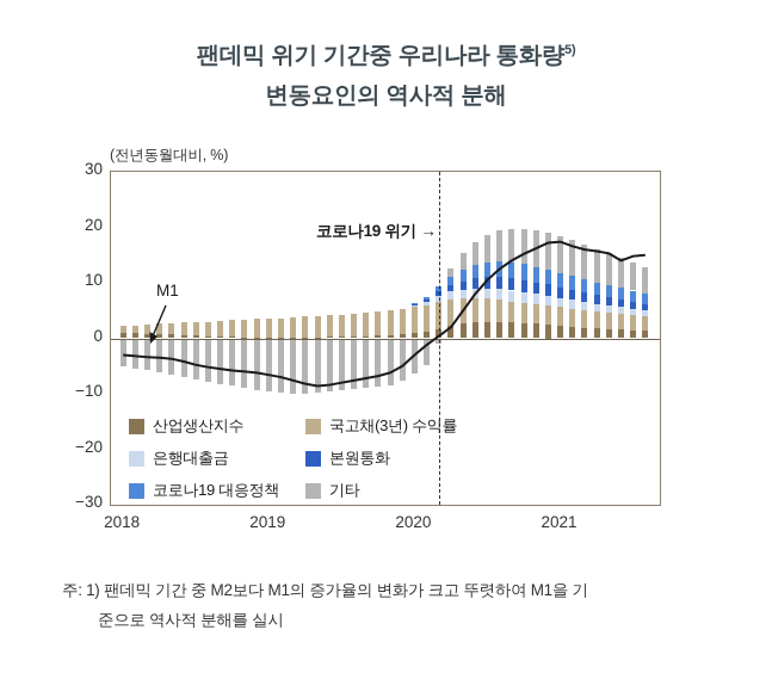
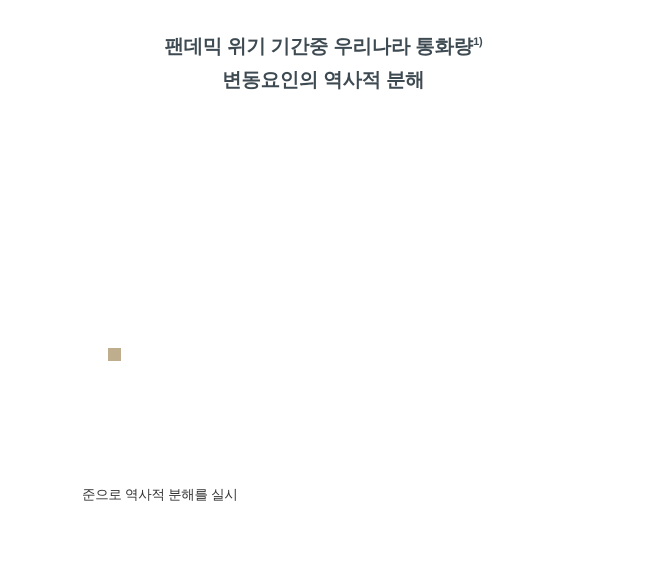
- 팬데믹 위기 기간중 우리나라 통화량5)
+ 팬데믹 위기 기간중 우리나라 통화량1)
  변동요인의 역사적 분해
- (전년동월대비, %)
- 30
- 20
- 10
- 0
- −10
- −20
- −30
- M1
- 코로나19 위기 →
- 2018
- 2019
- 2020
- 2021
- 산업생산지수
- 국고채(3년) 수익률
- 은행대출금
- 본원통화
- 코로나19 대응정책
- 기타
- 주: 1) 팬데믹 기간 중 M2보다 M1의 증가율의 변화가 크고 뚜렷하여 M1을 기
  준으로 역사적 분해를 실시
